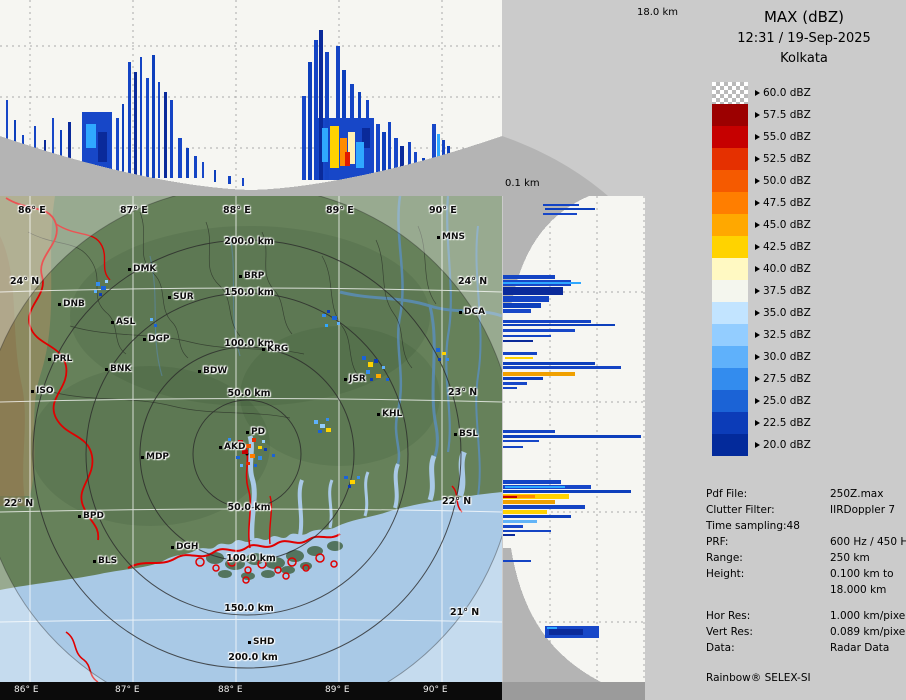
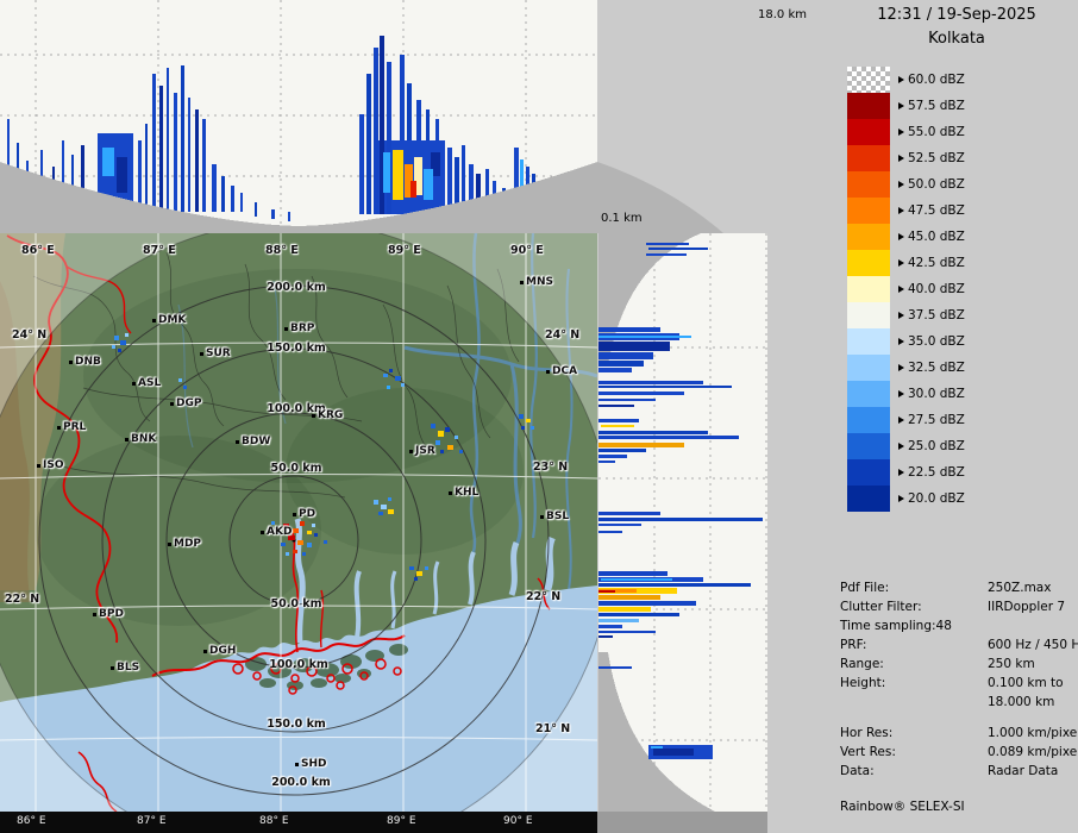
  18.0 km
  0.1 km
  86° E
  87° E
  88° E
  89° E
  90° E
  24° N
  24° N
  23° N
  22° N
  22° N
  21° N
  200.0 km
  150.0 km
  100.0 km
  50.0 km
  50.0 km
  100.0 km
  150.0 km
  200.0 km
  MNS
  DMK
  BRP
  SUR
  DNB
  DCA
  ASL
  DGP
  KRG
  PRL
  BNK
  BDW
  JSR
  ISO
  KHL
  PD
  BSL
  AKD
  MDP
  BPD
  DGH
  BLS
  SHD
  86° E
  87° E
  88° E
  89° E
  90° E
- MAX (dBZ)
  12:31 / 19-Sep-2025
  Kolkata
  60.0 dBZ
  57.5 dBZ
  55.0 dBZ
  52.5 dBZ
  50.0 dBZ
  47.5 dBZ
  45.0 dBZ
  42.5 dBZ
  40.0 dBZ
  37.5 dBZ
  35.0 dBZ
  32.5 dBZ
  30.0 dBZ
  27.5 dBZ
  25.0 dBZ
  22.5 dBZ
  20.0 dBZ
  Pdf File:
  250Z.max
  Clutter Filter:
  IIRDoppler 7
  Time sampling:48
  PRF:
  600 Hz / 450 H
  Range:
  250 km
  Height:
  0.100 km to
  18.000 km
  Hor Res:
  1.000 km/pixe
  Vert Res:
  0.089 km/pixe
  Data:
  Radar Data
  Rainbow® SELEX-SI
